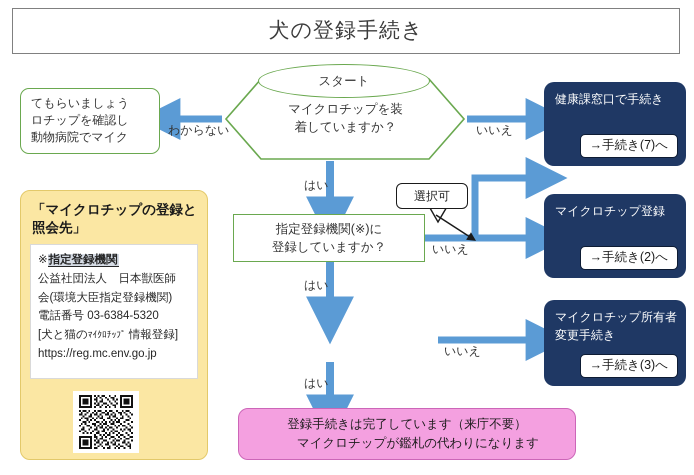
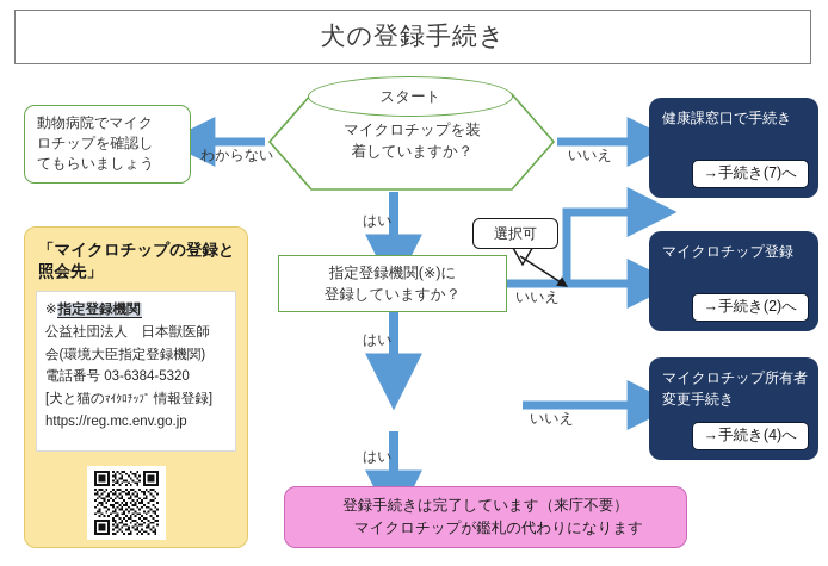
  犬の登録手続き
  マイクロチップを装
  着していますか？
  スタート
- てもらいましょう
+ 動物病院でマイク
  ロチップを確認し
- 動物病院でマイク
+ てもらいましょう
  わからない
  いいえ
  はい
  いいえ
  はい
  いいえ
  はい
  指定登録機関(※)に
  登録していますか？
  選択可
  健康課窓口で手続き
  →手続き(7)へ
  マイクロチップ登録
  →手続き(2)へ
  マイクロチップ所有者変更手続き
- →手続き(3)へ
+ →手続き(4)へ
  「マイクロチップの登録と照会先」
  ※指定登録機関
  公益社団法人 日本獣医師
  会(環境大臣指定登録機関)
  電話番号 03-6384-5320
  [犬と猫のﾏｲｸﾛﾁｯﾌﾟ 情報登録]
  https://reg.mc.env.go.jp
  登録手続きは完了しています（来庁不要）
  マイクロチップが鑑札の代わりになります
